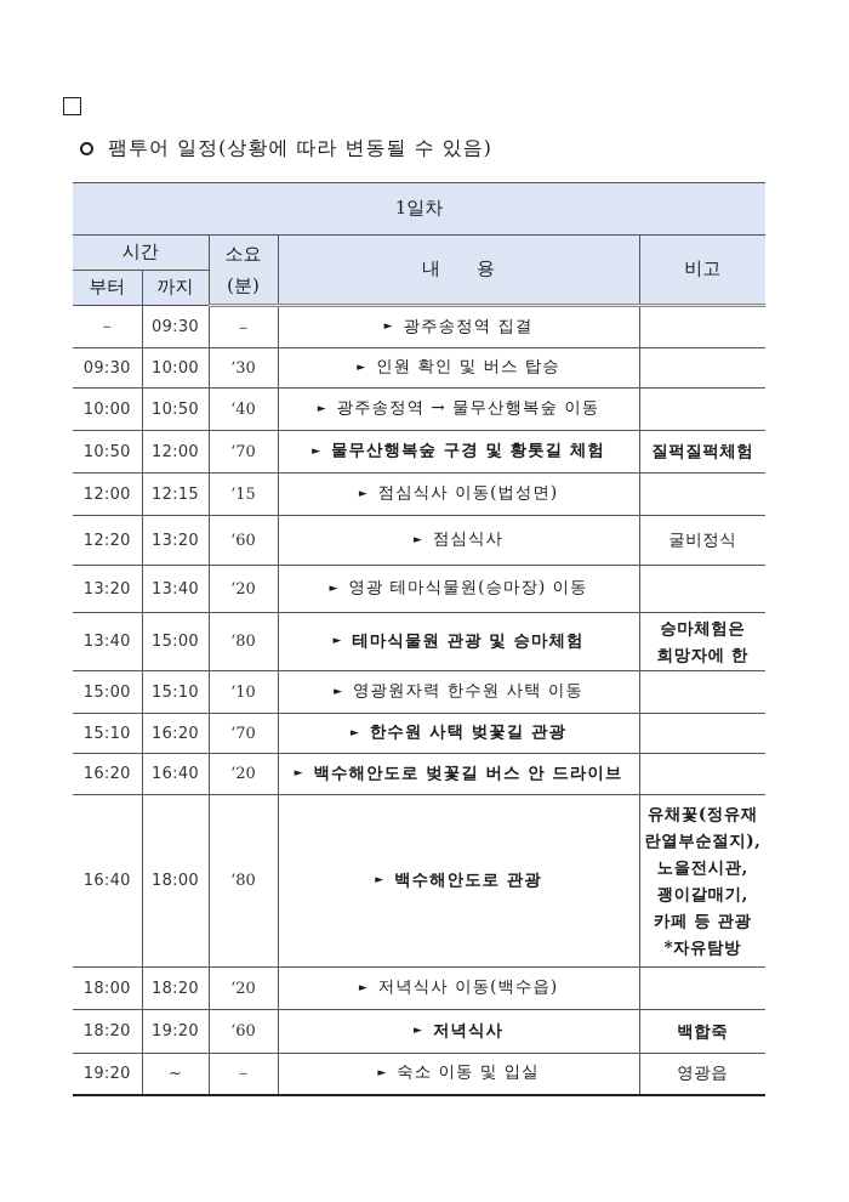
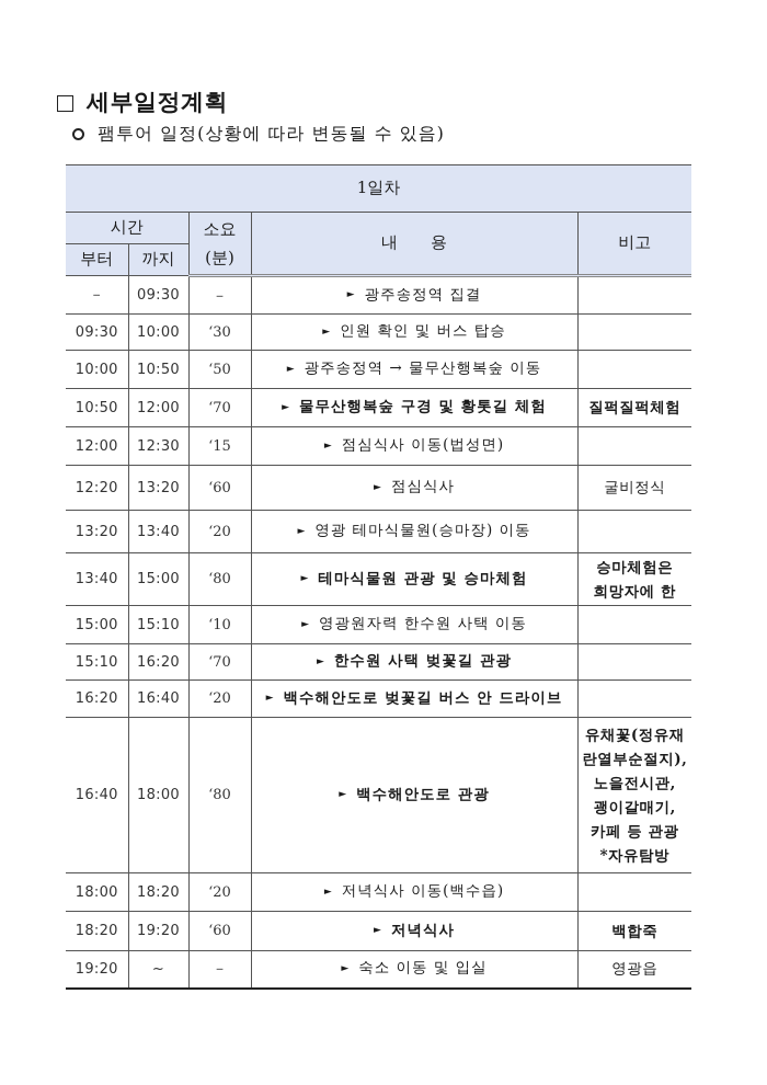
+ 세부일정계획
  팸투어 일정(상황에 따라 변동될 수 있음)
  1일차
  시간	소요 (분)	내 용	비고
  부터	까지
  －	09:30	－	► 광주송정역 집결
  09:30	10:00	‘30	► 인원 확인 및 버스 탑승
- 10:00	10:50	‘40	► 광주송정역 → 물무산행복숲 이동
+ 10:00	10:50	‘50	► 광주송정역 → 물무산행복숲 이동
  10:50	12:00	‘70	► 물무산행복숲 구경 및 황톳길 체험	질퍽질퍽체험
- 12:00	12:15	‘15	► 점심식사 이동(법성면)
+ 12:00	12:30	‘15	► 점심식사 이동(법성면)
  12:20	13:20	‘60	► 점심식사	굴비정식
  13:20	13:40	‘20	► 영광 테마식물원(승마장) 이동
  13:40	15:00	‘80	► 테마식물원 관광 및 승마체험	승마체험은희망자에 한
  15:00	15:10	‘10	► 영광원자력 한수원 사택 이동
  15:10	16:20	‘70	► 한수원 사택 벚꽃길 관광
  16:20	16:40	‘20	► 백수해안도로 벚꽃길 버스 안 드라이브
  16:40	18:00	‘80	► 백수해안도로 관광	유채꽃(정유재란열부순절지),노을전시관,괭이갈매기,카페 등 관광*자유탐방
  18:00	18:20	‘20	► 저녁식사 이동(백수읍)
  18:20	19:20	‘60	► 저녁식사	백합죽
  19:20	~	－	► 숙소 이동 및 입실	영광읍
